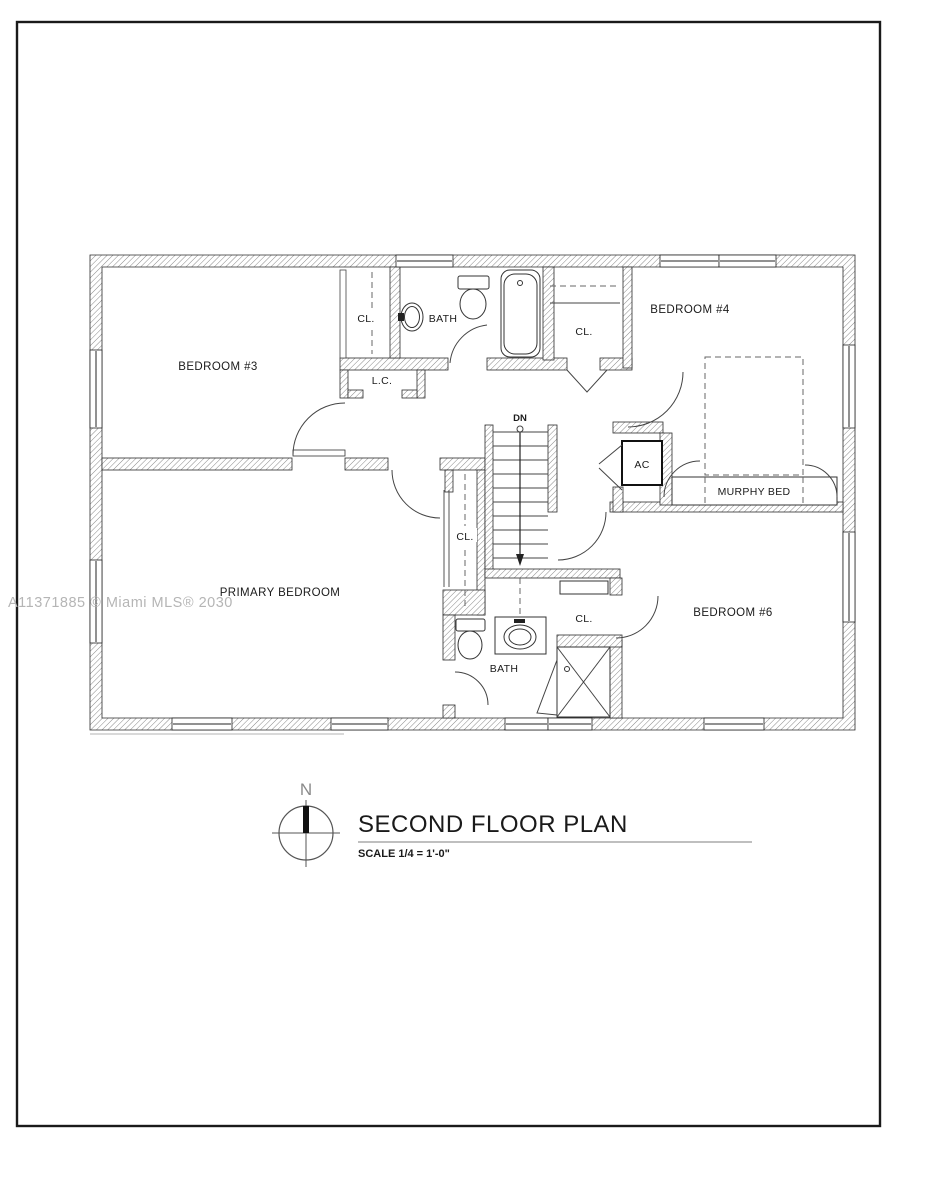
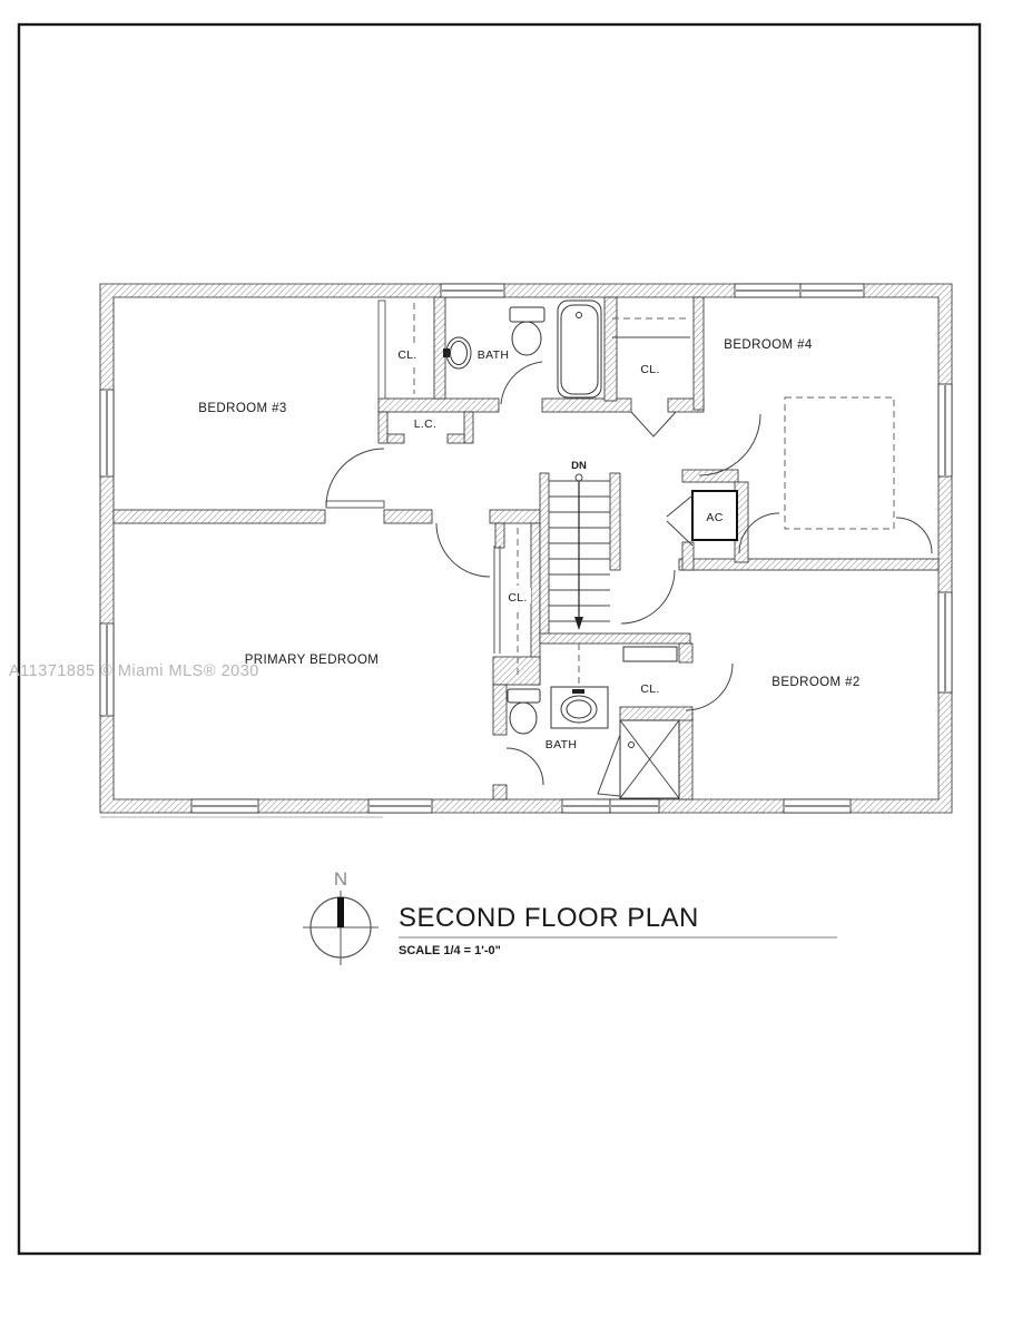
  DN
- MURPHY BED
  AC
  BEDROOM #3
  BEDROOM #4
  PRIMARY BEDROOM
- BEDROOM #6
+ BEDROOM #2
  BATH
  BATH
  CL.
  CL.
  CL.
  CL.
  L.C.
  N
  SECOND FLOOR PLAN
  SCALE 1/4 = 1'-0"
  A11371885 © Miami MLS® 2030
